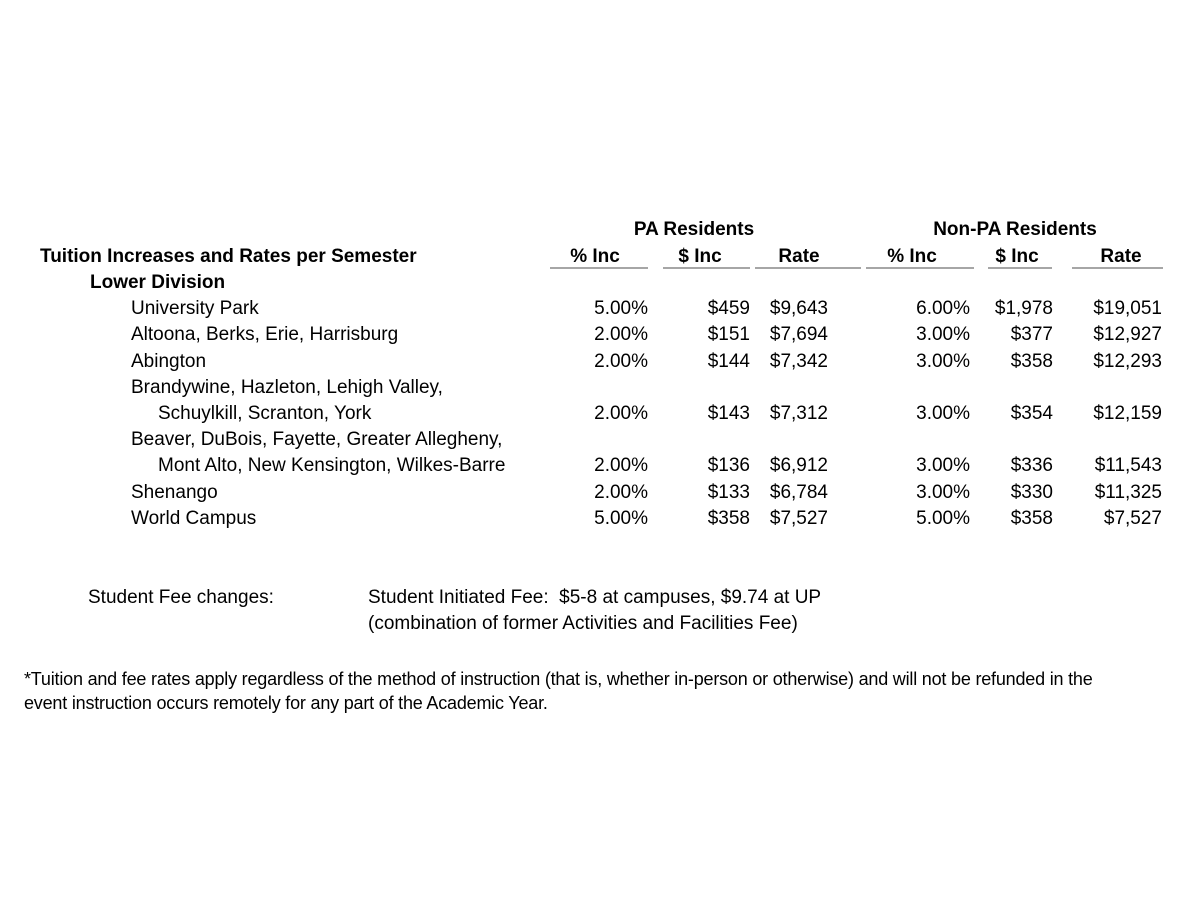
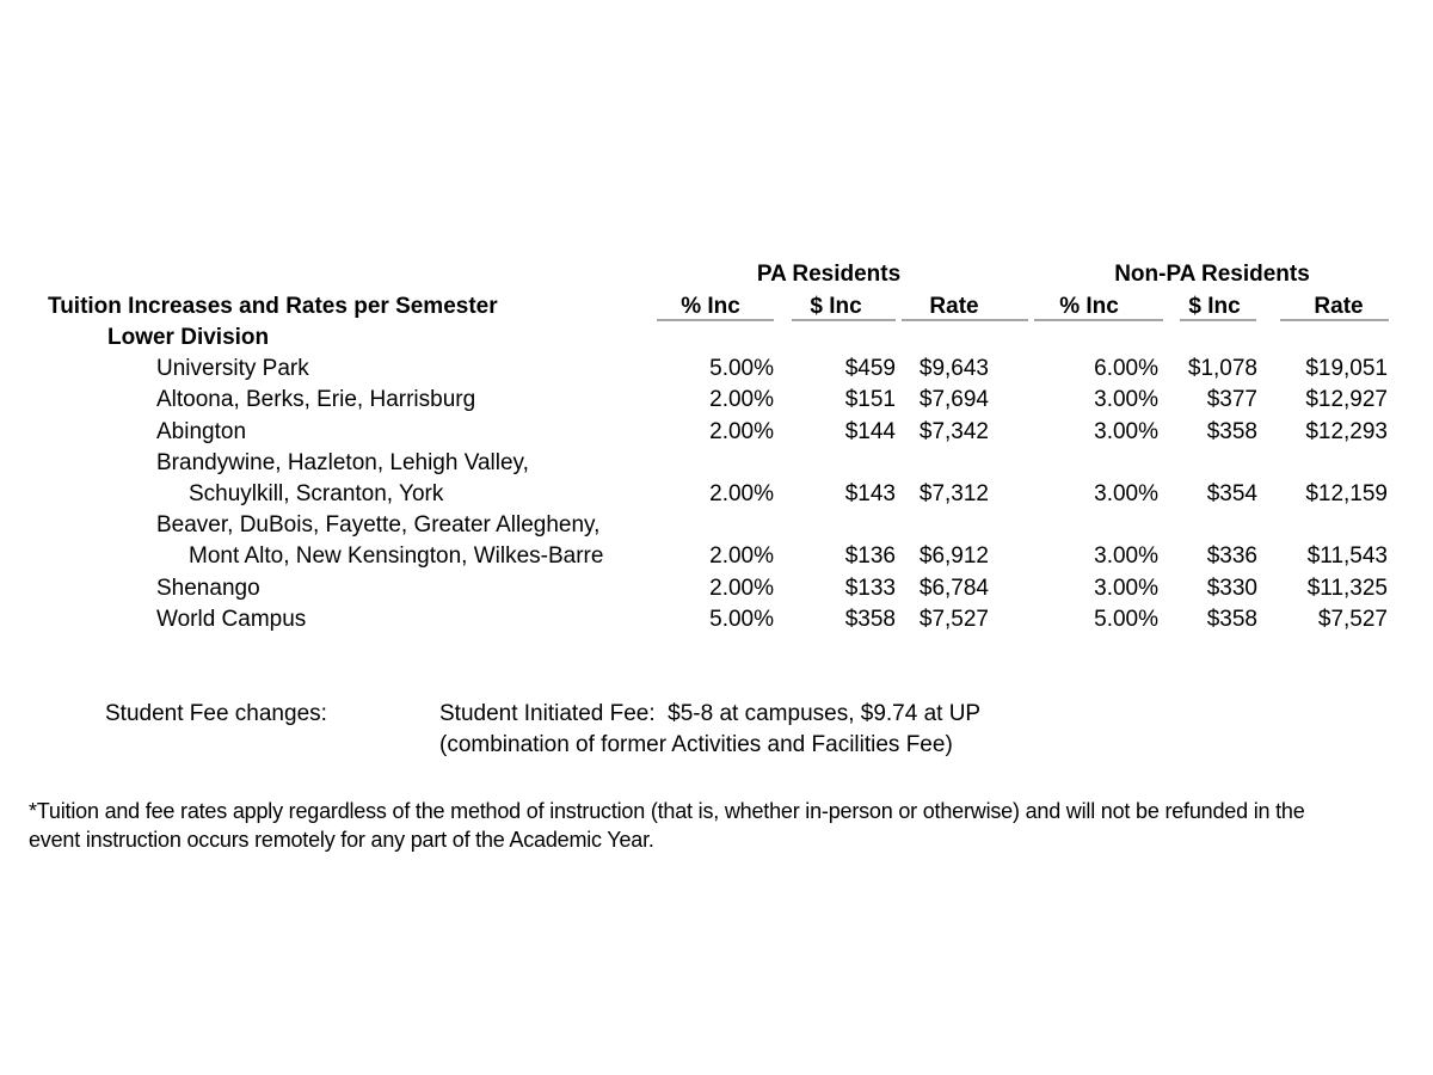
  PA Residents
  Non-PA Residents
  Tuition Increases and Rates per Semester
  % Inc
  $ Inc
  Rate
  % Inc
  $ Inc
  Rate
  Lower Division
  University Park
  5.00%
  $459
  $9,643
  6.00%
- $1,978
+ $1,078
  $19,051
  Altoona, Berks, Erie, Harrisburg
  2.00%
  $151
  $7,694
  3.00%
  $377
  $12,927
  Abington
  2.00%
  $144
  $7,342
  3.00%
  $358
  $12,293
  Brandywine, Hazleton, Lehigh Valley,
  Schuylkill, Scranton, York
  2.00%
  $143
  $7,312
  3.00%
  $354
  $12,159
  Beaver, DuBois, Fayette, Greater Allegheny,
  Mont Alto, New Kensington, Wilkes-Barre
  2.00%
  $136
  $6,912
  3.00%
  $336
  $11,543
  Shenango
  2.00%
  $133
  $6,784
  3.00%
  $330
  $11,325
  World Campus
  5.00%
  $358
  $7,527
  5.00%
  $358
  $7,527
  Student Fee changes:
  Student Initiated Fee: $5-8 at campuses, $9.74 at UP
  (combination of former Activities and Facilities Fee)
  *Tuition and fee rates apply regardless of the method of instruction (that is, whether in-person or otherwise) and will not be refunded in the
  event instruction occurs remotely for any part of the Academic Year.
